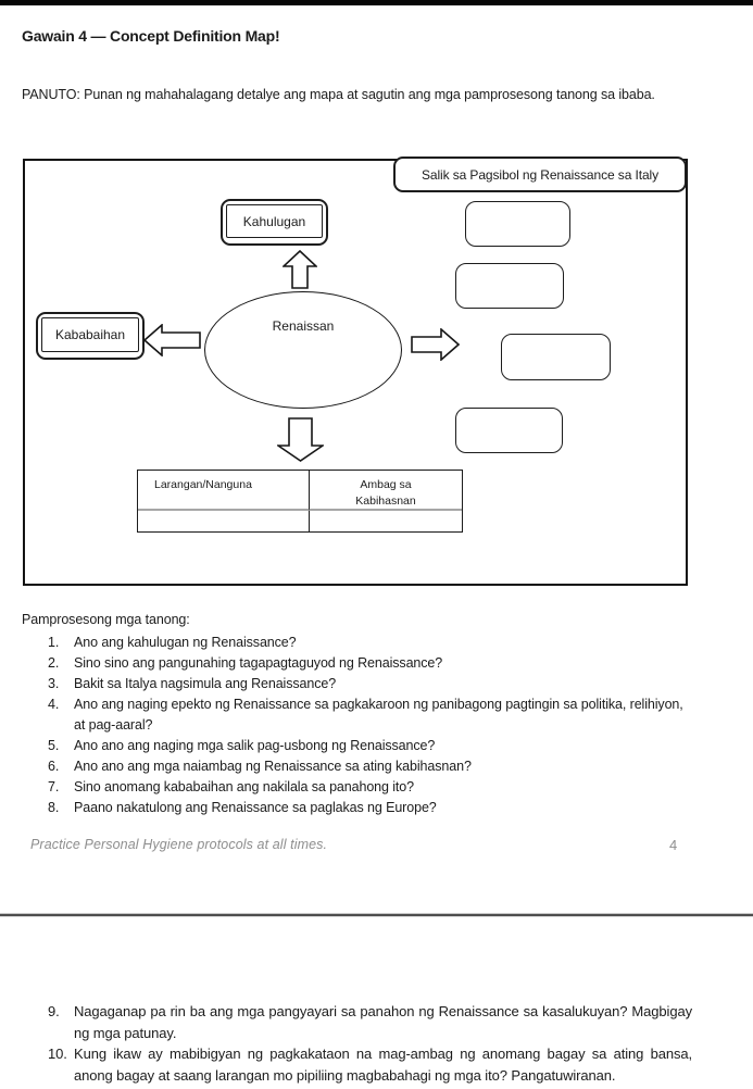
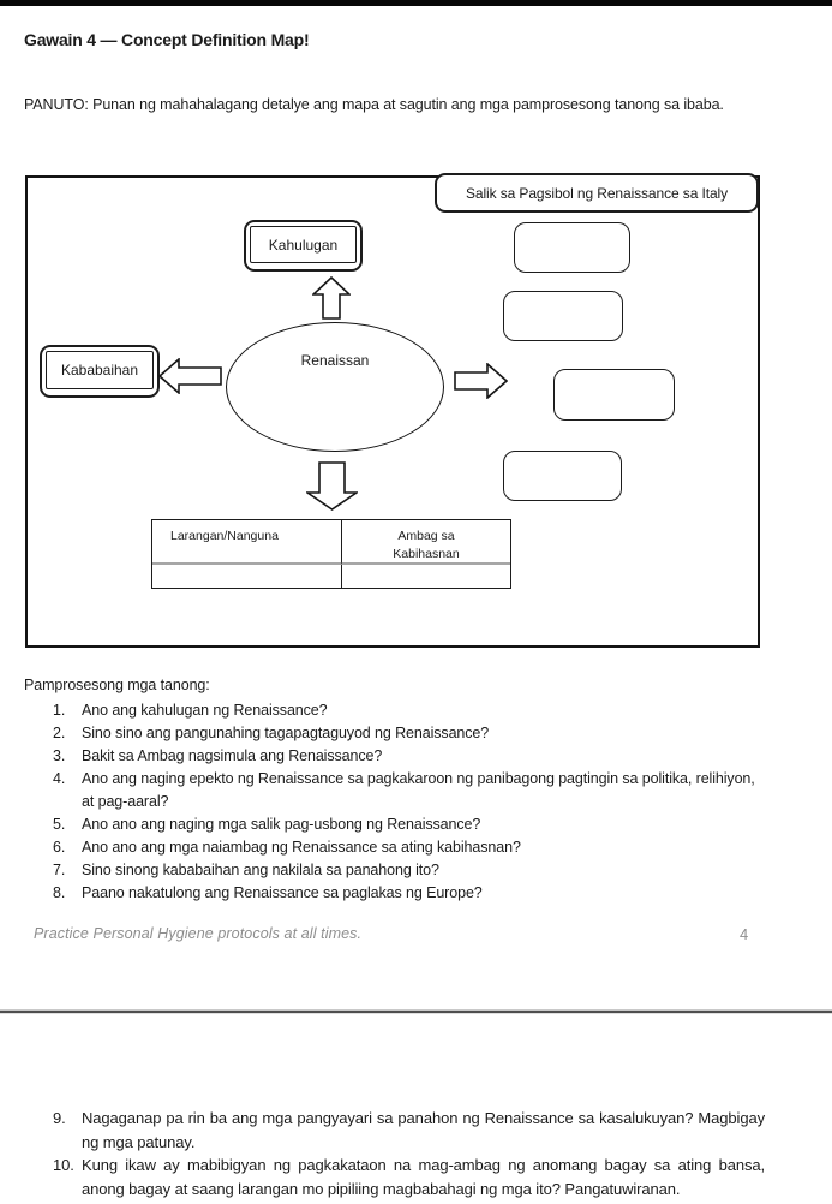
  Gawain 4 — Concept Definition Map!
  PANUTO: Punan ng mahahalagang detalye ang mapa at sagutin ang mga pamprosesong tanong sa ibaba.
  Salik sa Pagsibol ng Renaissance sa Italy
  Kahulugan
  Kababaihan
  Renaissan
  Larangan/Nanguna
  Ambag sa Kabihasnan
  Pamprosesong mga tanong:
  1.
  Ano ang kahulugan ng Renaissance?
  2.
  Sino sino ang pangunahing tagapagtaguyod ng Renaissance?
  3.
- Bakit sa Italya nagsimula ang Renaissance?
+ Bakit sa Ambag nagsimula ang Renaissance?
  4.
  Ano ang naging epekto ng Renaissance sa pagkakaroon ng panibagong pagtingin sa politika, relihiyon, at pag-aaral?
  5.
  Ano ano ang naging mga salik pag-usbong ng Renaissance?
  6.
  Ano ano ang mga naiambag ng Renaissance sa ating kabihasnan?
  7.
- Sino anomang kababaihan ang nakilala sa panahong ito?
+ Sino sinong kababaihan ang nakilala sa panahong ito?
  8.
  Paano nakatulong ang Renaissance sa paglakas ng Europe?
  Practice Personal Hygiene protocols at all times.
  4
  9.
  Nagaganap pa rin ba ang mga pangyayari sa panahon ng Renaissance sa kasalukuyan? Magbigay ng mga patunay.
  10.
  Kung ikaw ay mabibigyan ng pagkakataon na mag-ambag ng anomang bagay sa ating bansa, anong bagay at saang larangan mo pipiliing magbabahagi ng mga ito? Pangatuwiranan.
